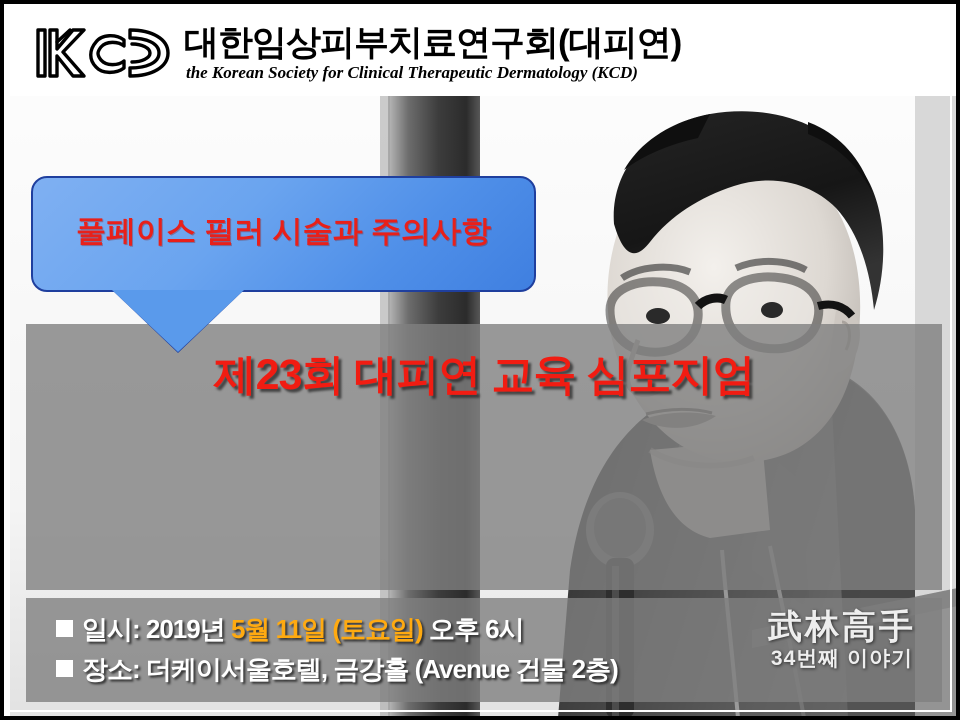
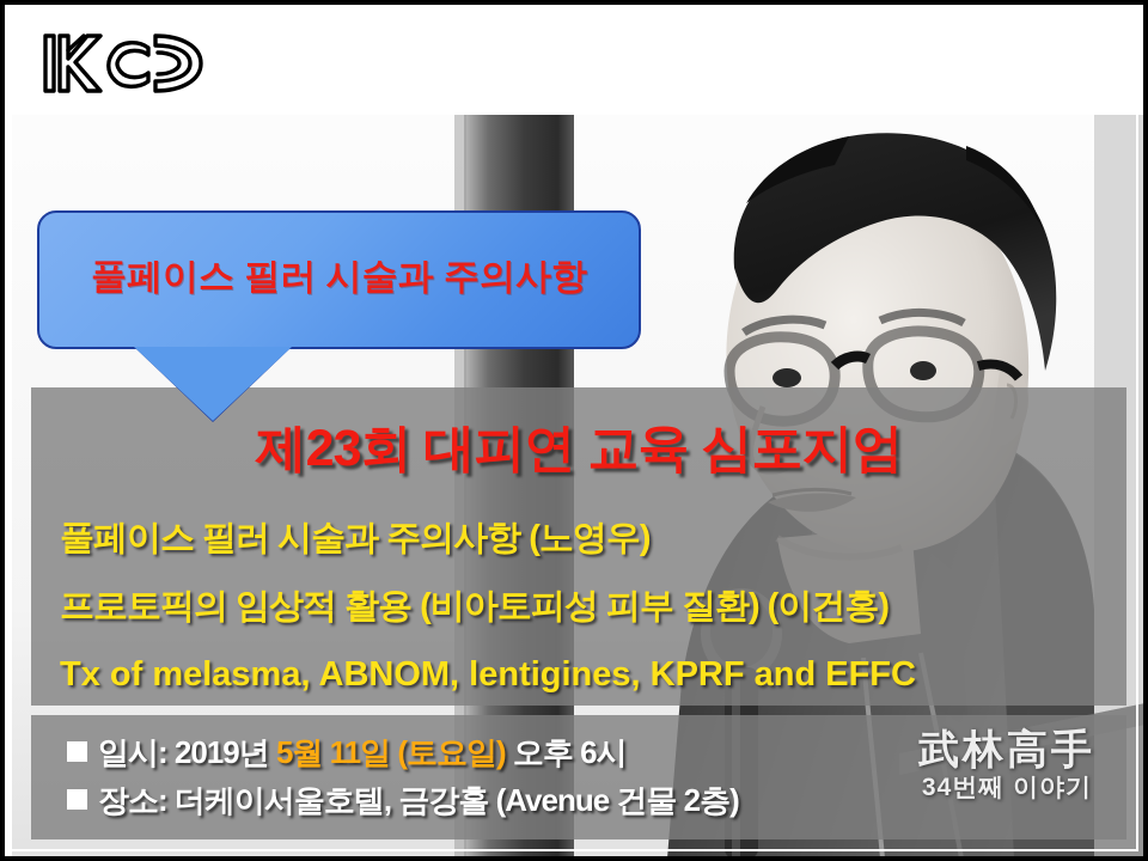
- 대한임상피부치료연구회(대피연)
- the Korean Society for Clinical Therapeutic Dermatology (KCD)
  풀페이스 필러 시술과 주의사항
  제23회 대피연 교육 심포지엄
+ 풀페이스 필러 시술과 주의사항 (노영우)
+ 프로토픽의 임상적 활용 (비아토피성 피부 질환) (이건홍)
+ Tx of melasma, ABNOM, lentigines, KPRF and EFFC
  일시: 2019년 5월 11일 (토요일) 오후 6시
  장소: 더케이서울호텔, 금강홀 (Avenue 건물 2층)
  武林高手
  34번째 이야기
